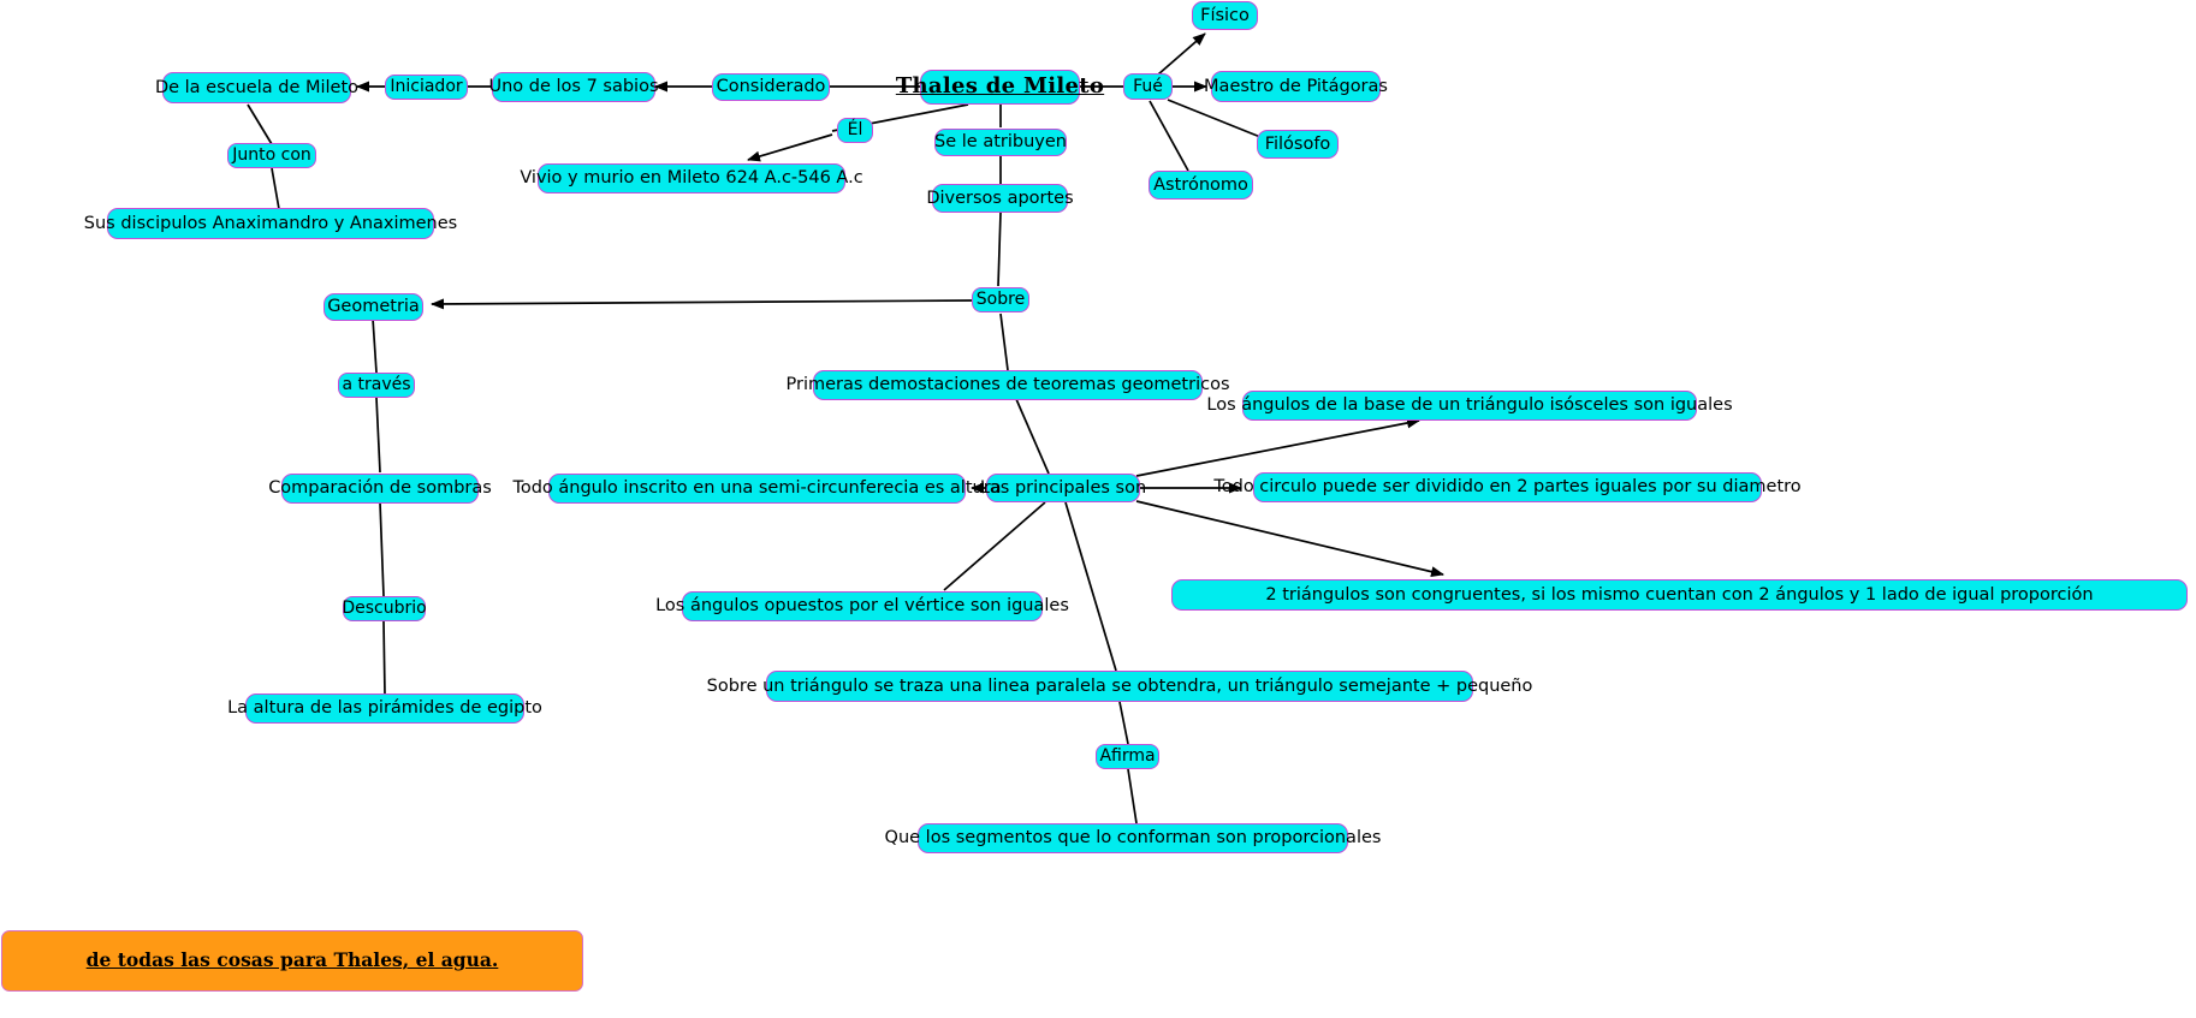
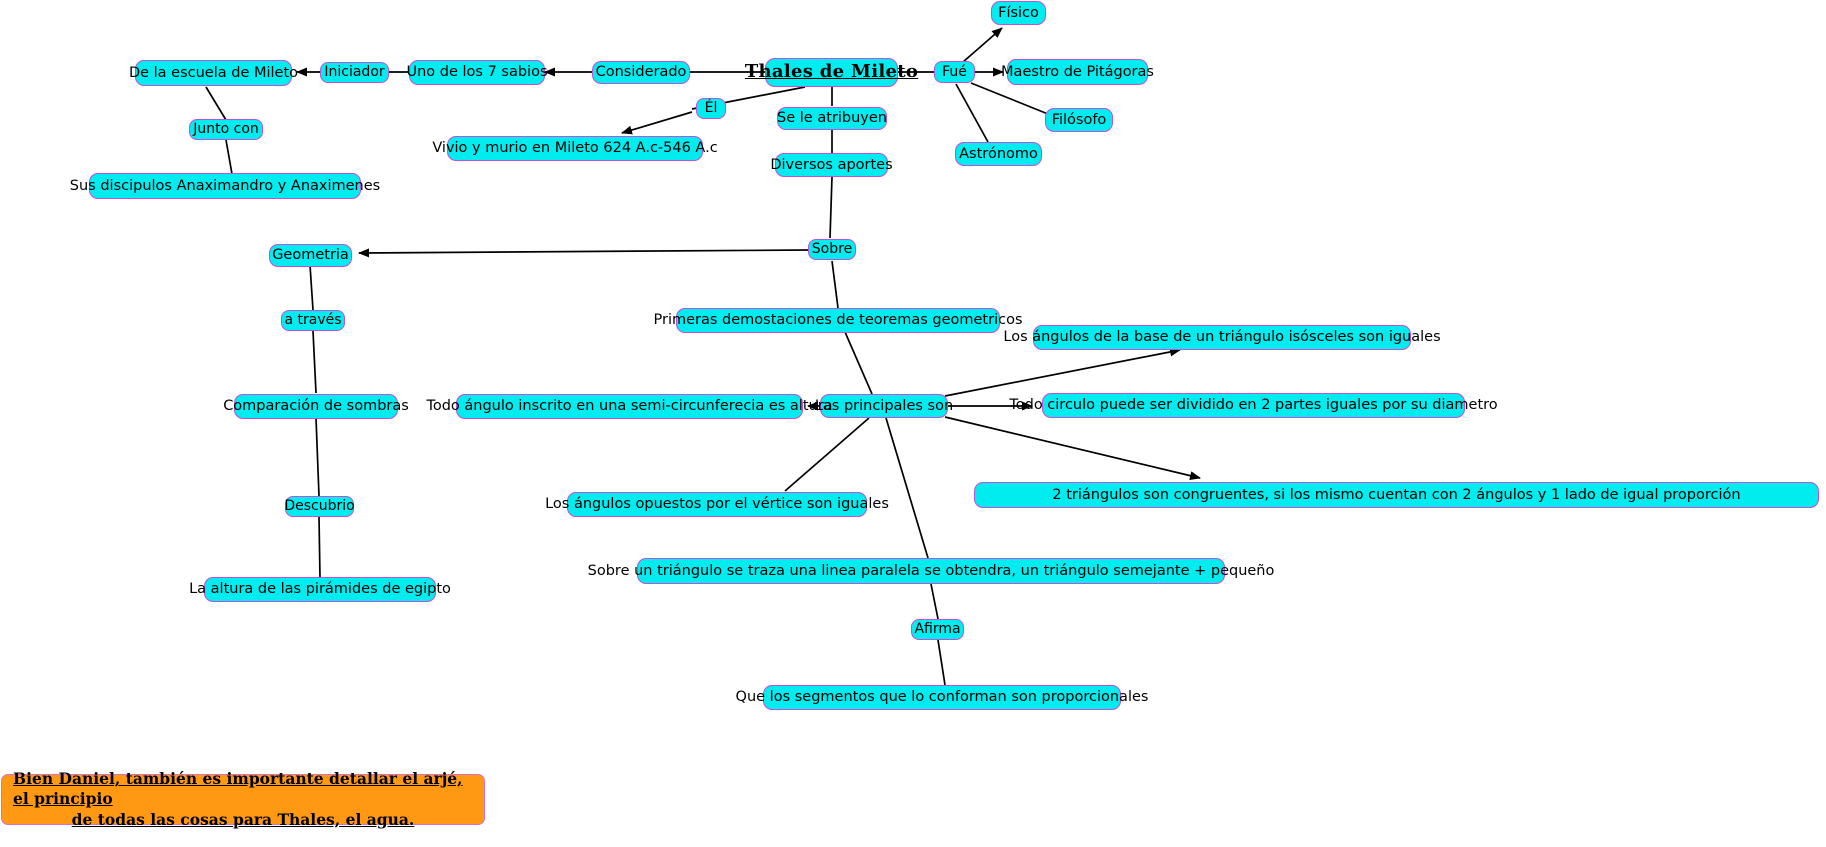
  Thales de Mileto
  Considerado
  Uno de los 7 sabios
  Iniciador
  De la escuela de Mileto
  Junto con
  Sus discipulos Anaximandro y Anaximenes
  Él
  Vivio y murio en Mileto 624 A.c-546 A.c
  Se le atribuyen
  Diversos aportes
  Fué
  Físico
  Maestro de Pitágoras
  Filósofo
  Astrónomo
  Sobre
  Geometria
  a través
  Comparación de sombras
  Descubrio
  La altura de las pirámides de egipto
  Primeras demostaciones de teoremas geometricos
  Las principales son
  Los ángulos de la base de un triángulo isósceles son iguales
  Todo circulo puede ser dividido en 2 partes iguales por su diametro
  2 triángulos son congruentes, si los mismo cuentan con 2 ángulos y 1 lado de igual proporción
  Todo ángulo inscrito en una semi-circunferecia es altura
  Los ángulos opuestos por el vértice son iguales
  Sobre un triángulo se traza una linea paralela se obtendra, un triángulo semejante + pequeño
  Afirma
  Que los segmentos que lo conforman son proporcionales
+ Bien Daniel, también es importante detallar el arjé, el principio
  de todas las cosas para Thales, el agua.
